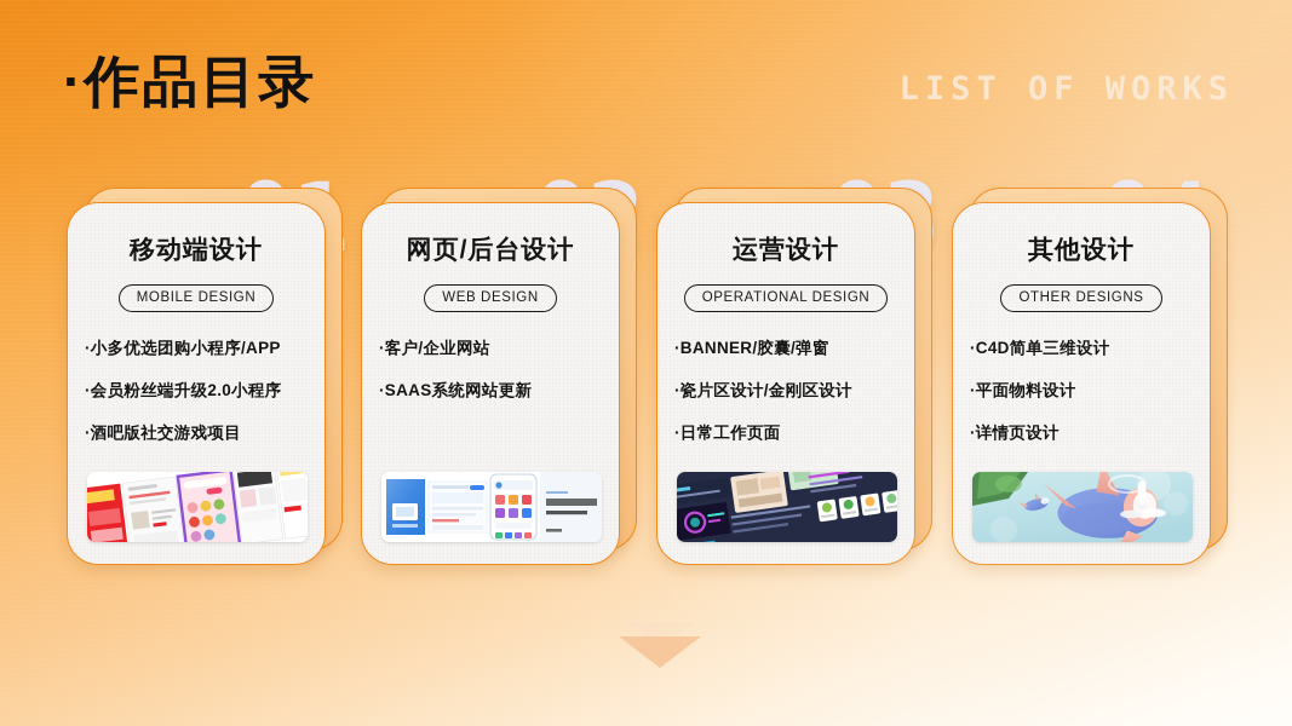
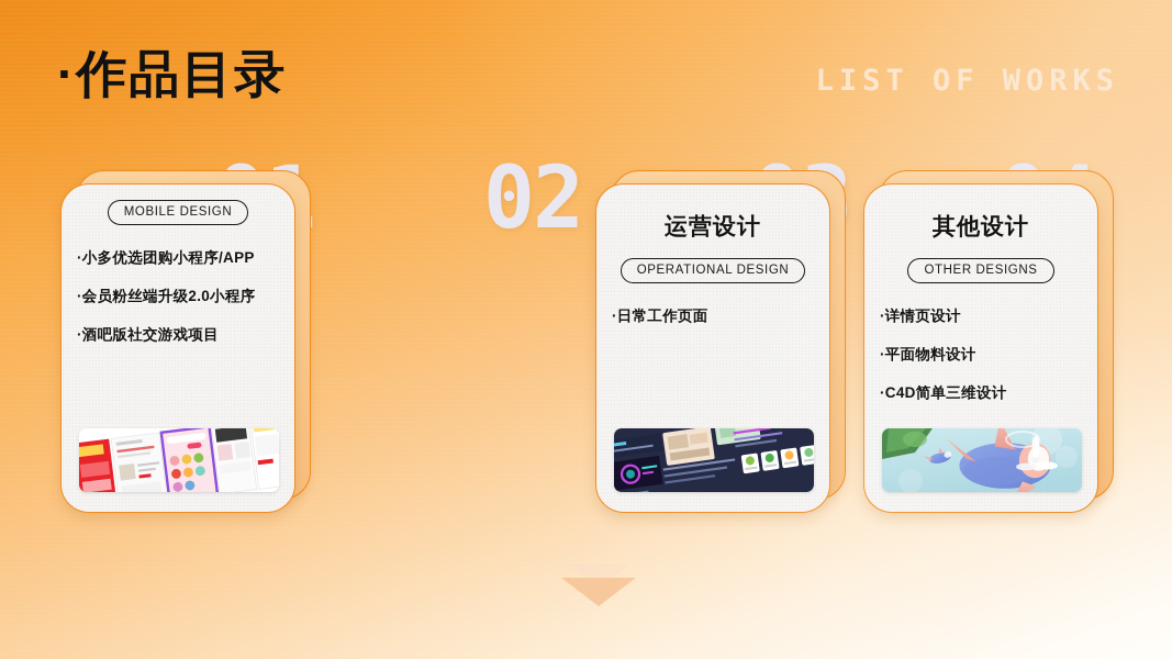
- 移动端设计
  MOBILE DESIGN
  ·小多优选团购小程序/APP
  ·会员粉丝端升级2.0小程序
  ·酒吧版社交游戏项目
- 网页/后台设计
- WEB DESIGN
- ·客户/企业网站
- ·SAAS系统网站更新
  运营设计
  OPERATIONAL DESIGN
- ·BANNER/胶囊/弹窗
- ·瓷片区设计/金刚区设计
  ·日常工作页面
  其他设计
  OTHER DESIGNS
- ·C4D简单三维设计
+ ·详情页设计
  ·平面物料设计
- ·详情页设计
+ ·C4D简单三维设计
